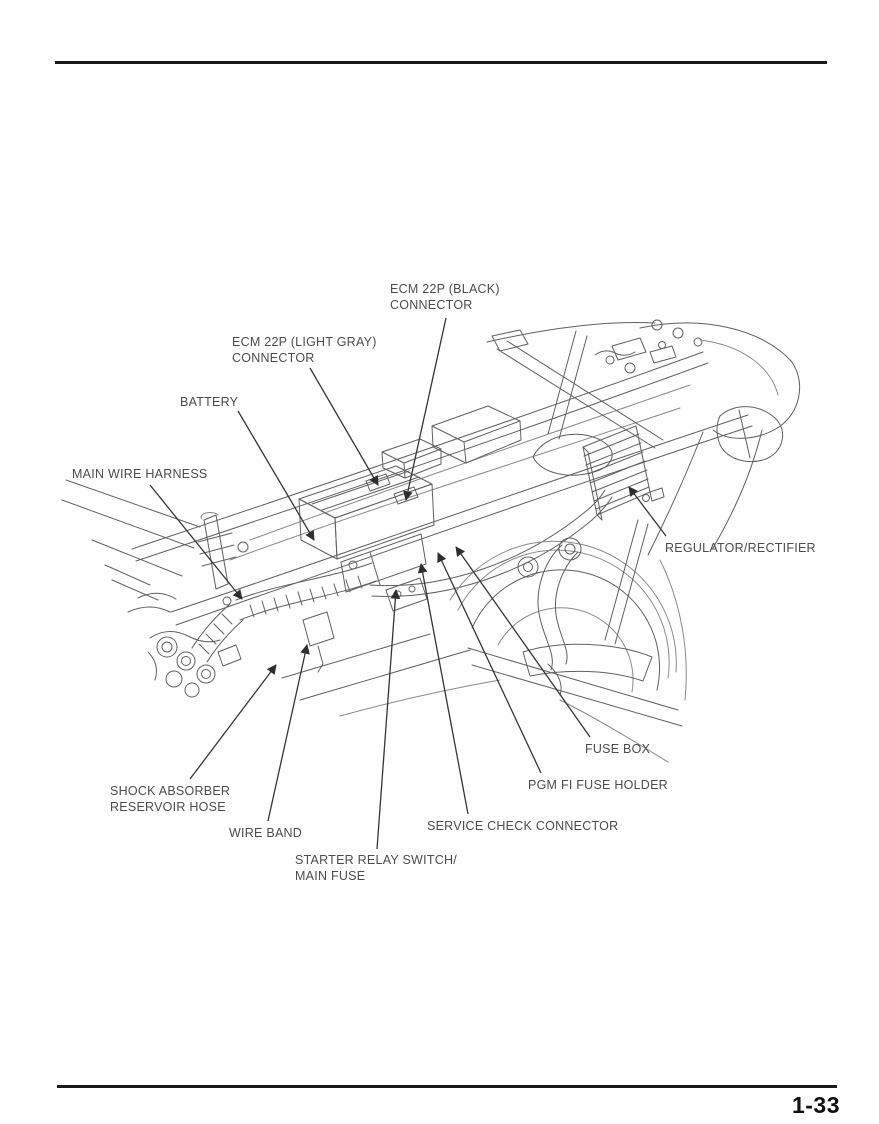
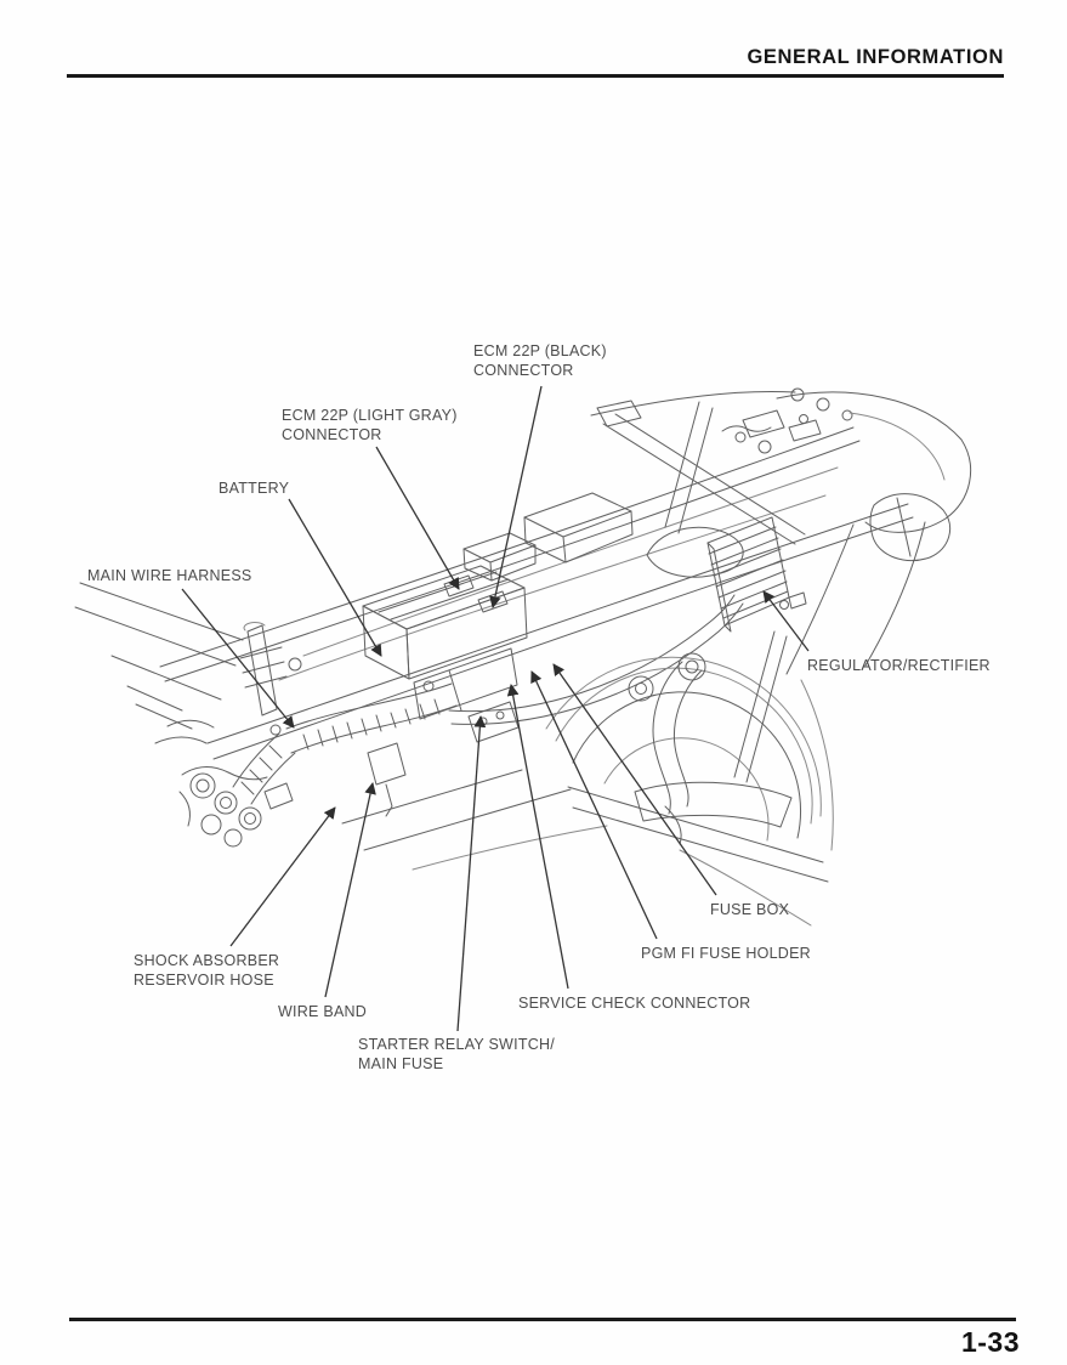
+ GENERAL INFORMATION
  ECM 22P (BLACK)
  CONNECTOR
  ECM 22P (LIGHT GRAY)
  CONNECTOR
  BATTERY
  MAIN WIRE HARNESS
  REGULATOR/RECTIFIER
  FUSE BOX
  PGM FI FUSE HOLDER
  SERVICE CHECK CONNECTOR
  WIRE BAND
  STARTER RELAY SWITCH/
  MAIN FUSE
  SHOCK ABSORBER
  RESERVOIR HOSE
  1-33
